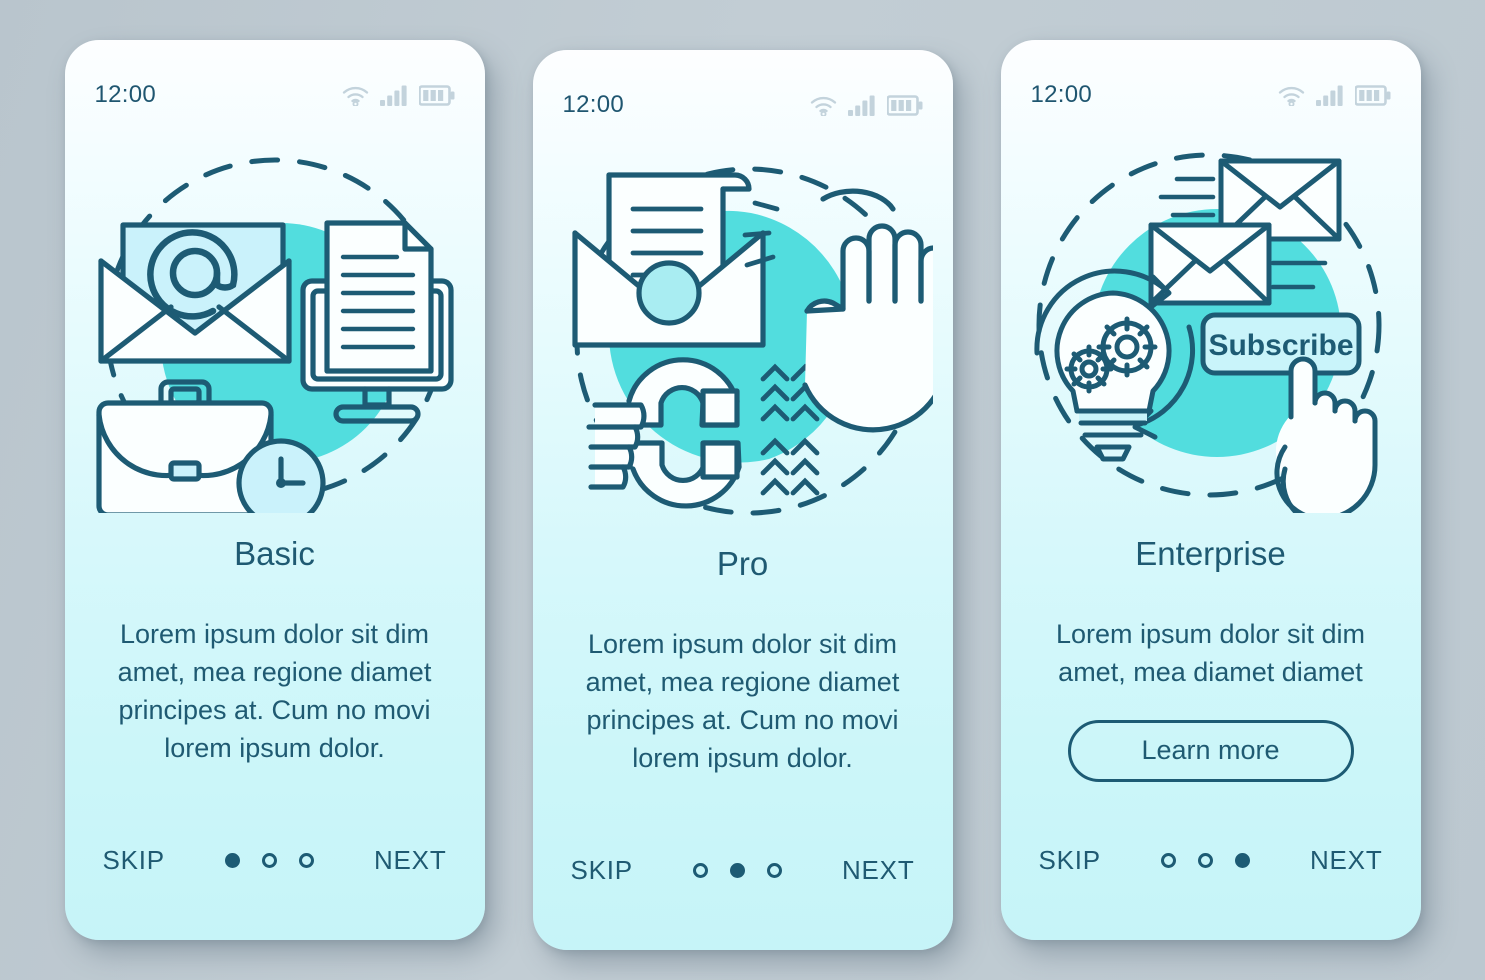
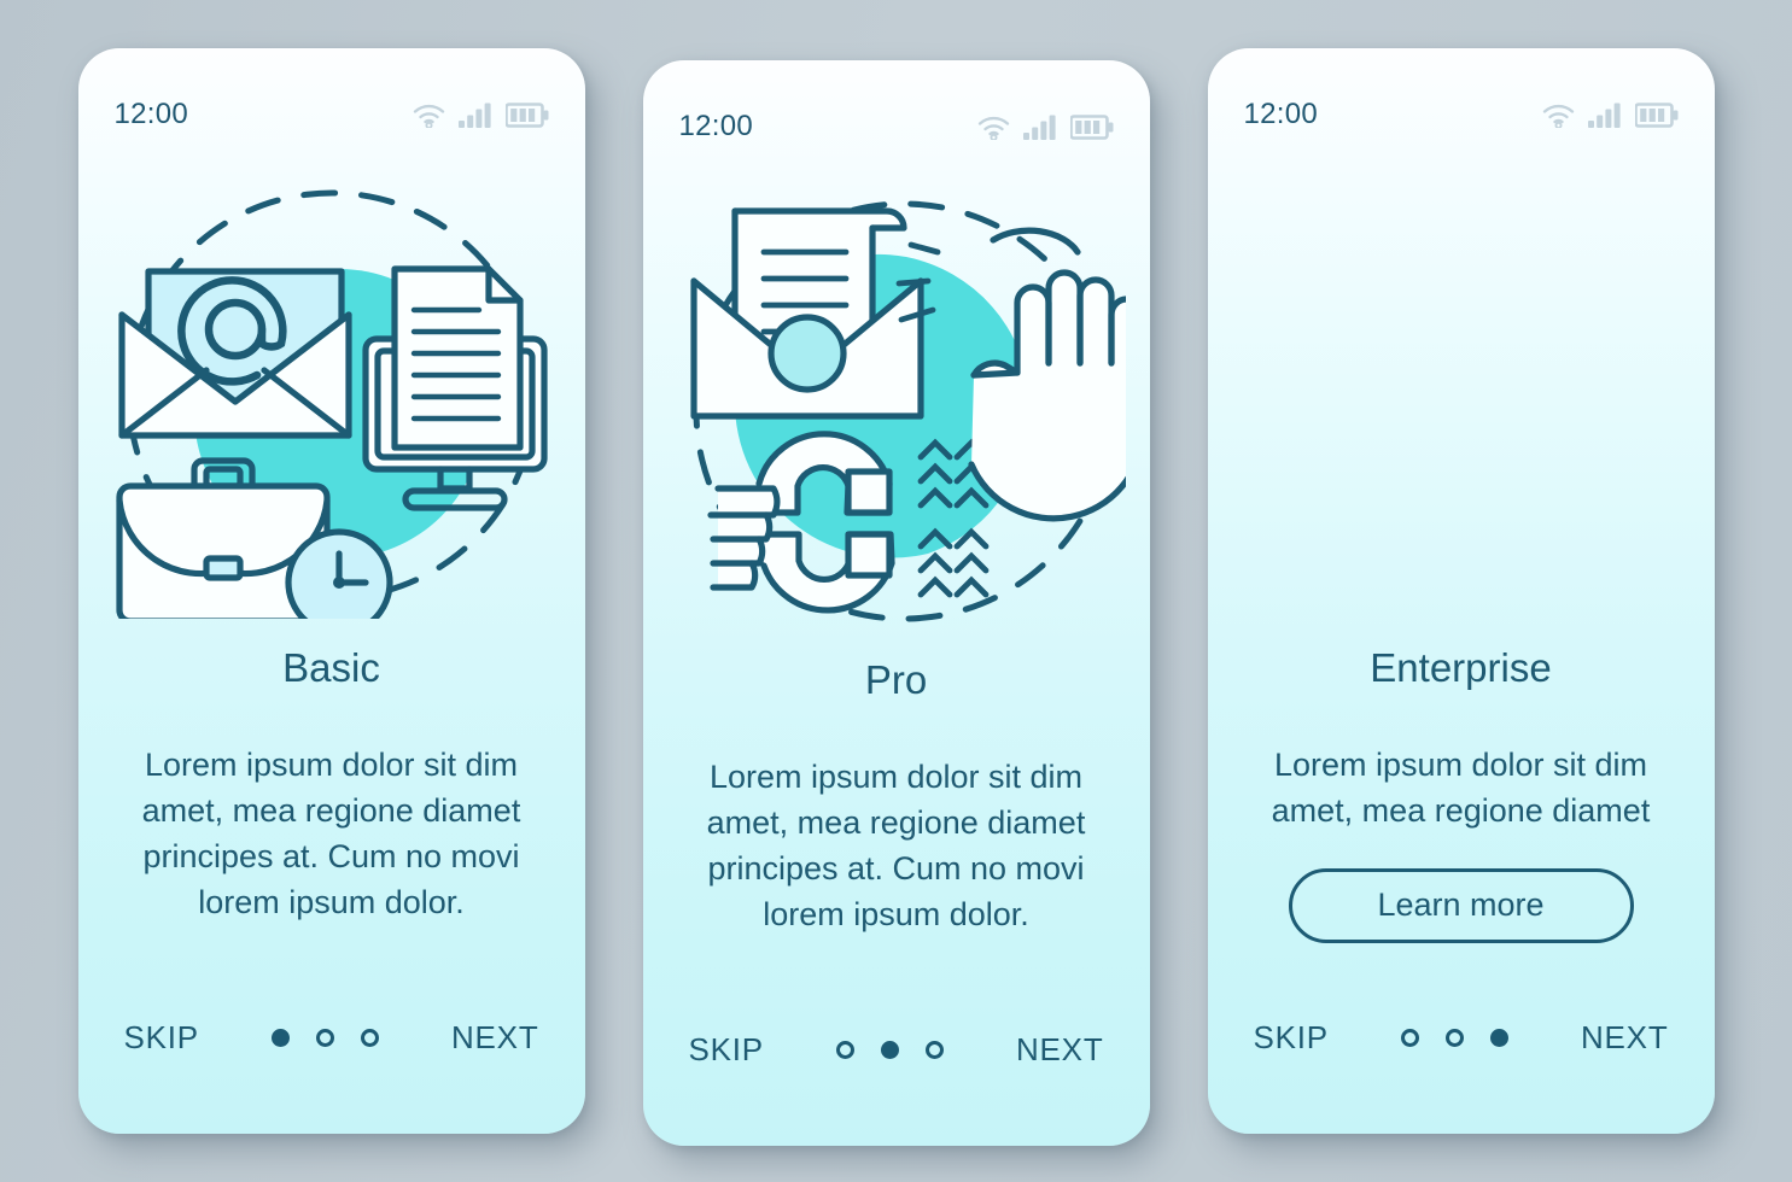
  12:00
  Basic
  Lorem ipsum dolor sit dim amet, mea regione diamet principes at. Cum no movi lorem ipsum dolor.
  SKIP
  NEXT
  12:00
  Pro
  Lorem ipsum dolor sit dim amet, mea regione diamet principes at. Cum no movi lorem ipsum dolor.
  SKIP
  NEXT
  12:00
- Subscribe
  Enterprise
- Lorem ipsum dolor sit dim amet, mea diamet diamet
+ Lorem ipsum dolor sit dim amet, mea regione diamet
  Learn more
  SKIP
  NEXT
